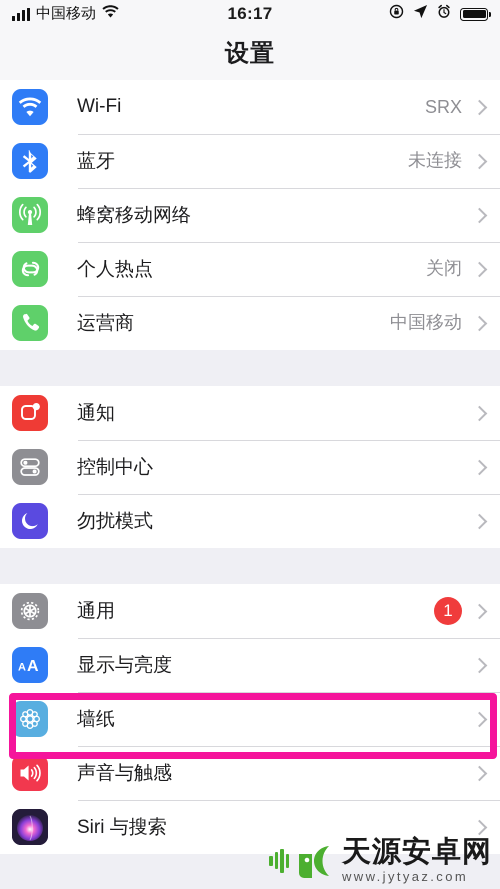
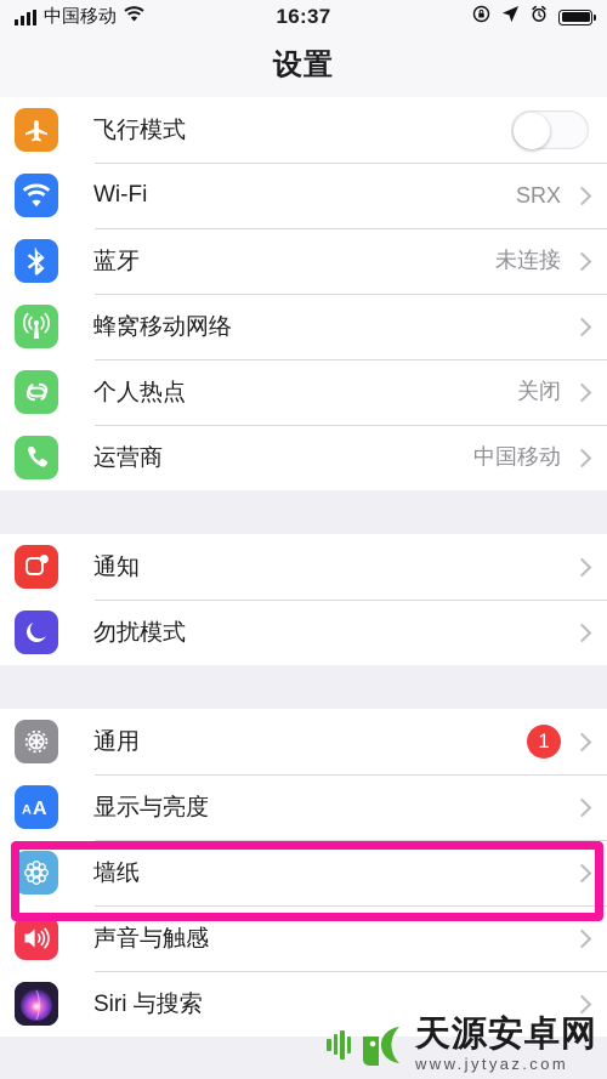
  中国移动
- 16:17
+ 16:37
  设置
+ 飞行模式
  Wi-Fi
  SRX
  蓝牙
  未连接
  蜂窝移动网络
  个人热点
  关闭
  运营商
  中国移动
  通知
- 控制中心
  勿扰模式
  通用
  1
  A
  A
  显示与亮度
  墙纸
  声音与触感
  Siri 与搜索
  天源安卓网
  www.jytyaz.com
